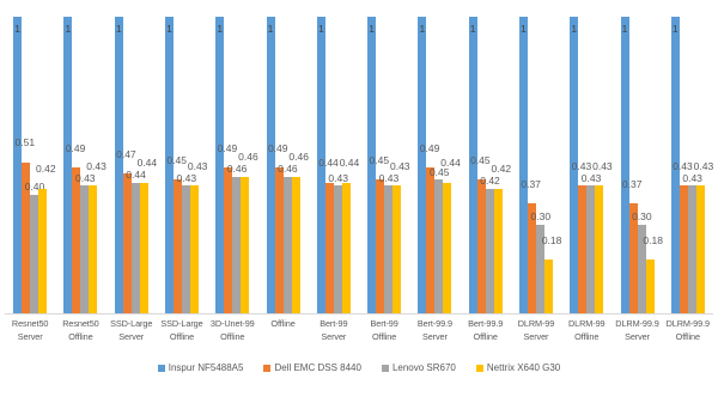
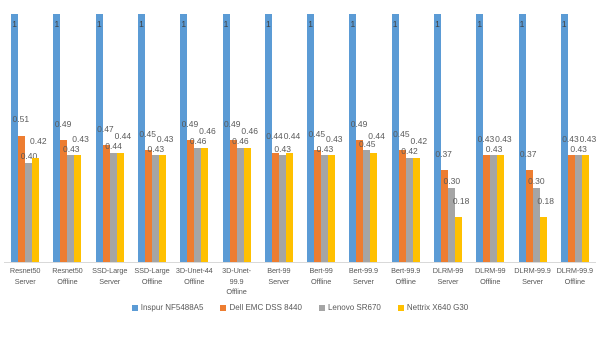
  1
  0.51
  0.40
  0.42
  1
  0.49
  0.43
  0.43
  1
  0.47
  0.44
  0.44
  1
  0.45
  0.43
  0.43
  1
  0.49
  0.46
  0.46
  1
  0.49
  0.46
  0.46
  1
  0.44
  0.43
  0.44
  1
  0.45
  0.43
  0.43
  1
  0.49
  0.45
  0.44
  1
  0.45
  0.42
  0.42
  1
  0.37
  0.30
  0.18
  1
  0.43
  0.43
  0.43
  1
  0.37
  0.30
  0.18
  1
  0.43
  0.43
  0.43
  Resnet50
  Server
  Resnet50
  Offline
  SSD-Large
  Server
  SSD-Large
  Offline
- 3D-Unet-99
+ 3D-Unet-44
  Offline
+ 3D-Unet-99.9
  Offline
  Bert-99
  Server
  Bert-99
  Offline
  Bert-99.9
  Server
  Bert-99.9
  Offline
  DLRM-99
  Server
  DLRM-99
  Offline
  DLRM-99.9
  Server
  DLRM-99.9
  Offline
  Inspur NF5488A5
  Dell EMC DSS 8440
  Lenovo SR670
  Nettrix X640 G30
